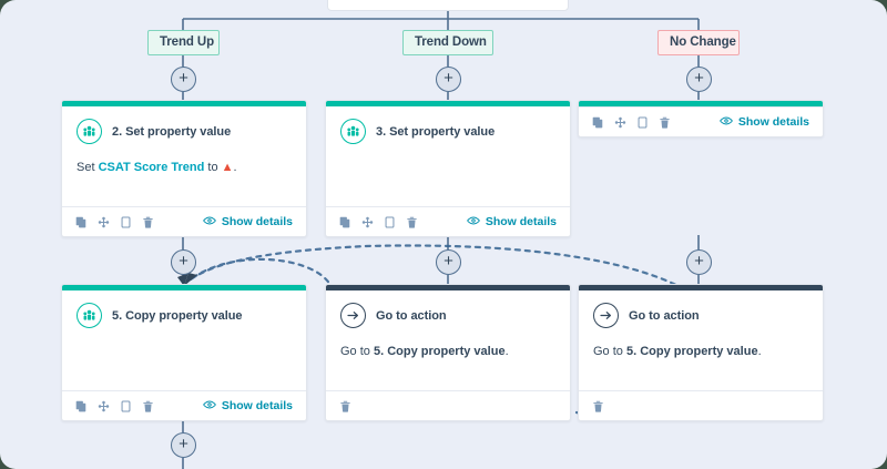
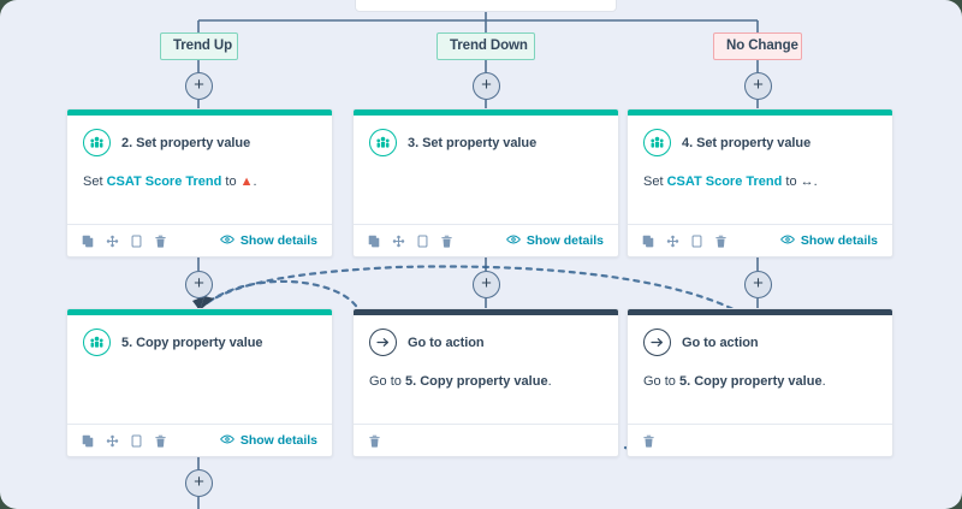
  Trend Up
  Trend Down
  No Change
  +
  +
  +
  +
  +
  +
  +
  2. Set property value
  Set CSAT Score Trend to ▲.
  Show details
  3. Set property value
  Show details
+ 4. Set property value
+ Set CSAT Score Trend to ↔.
  Show details
  5. Copy property value
  Show details
  Go to action
  Go to 5. Copy property value.
  Go to action
  Go to 5. Copy property value.
